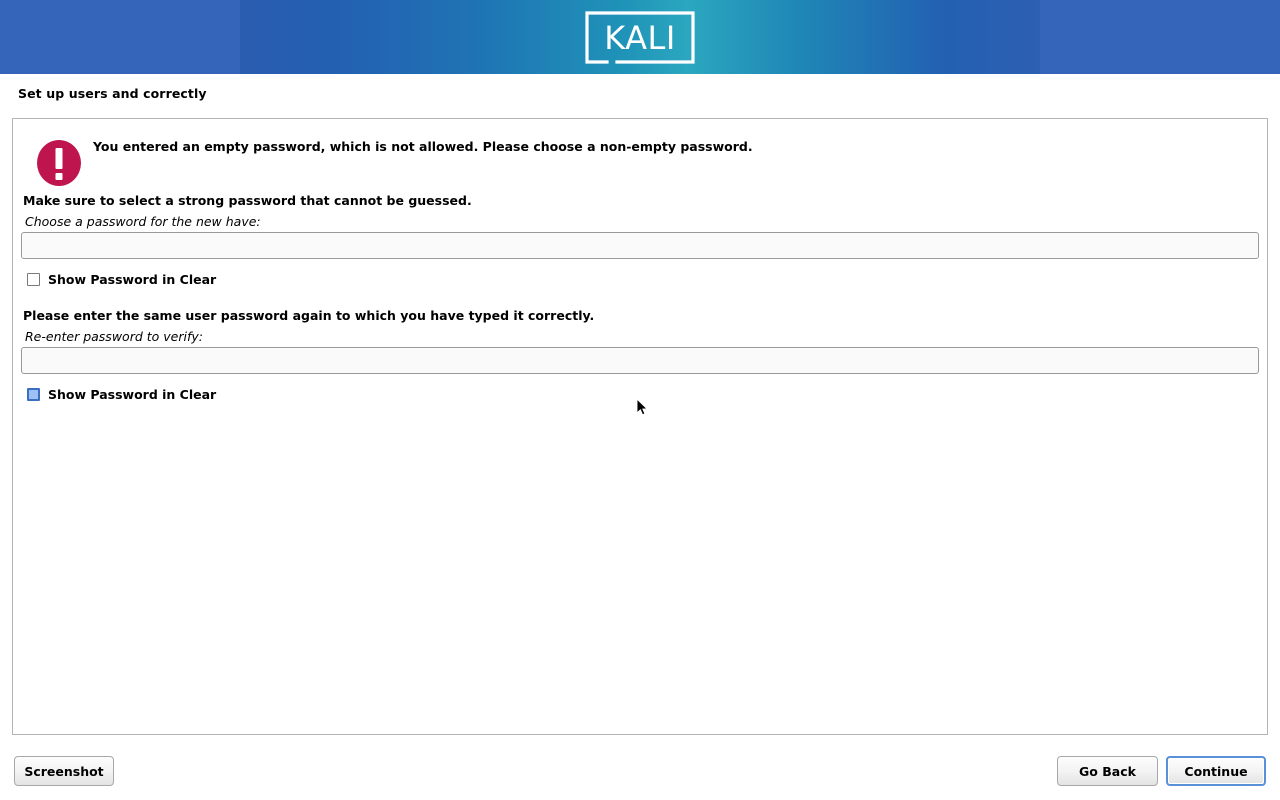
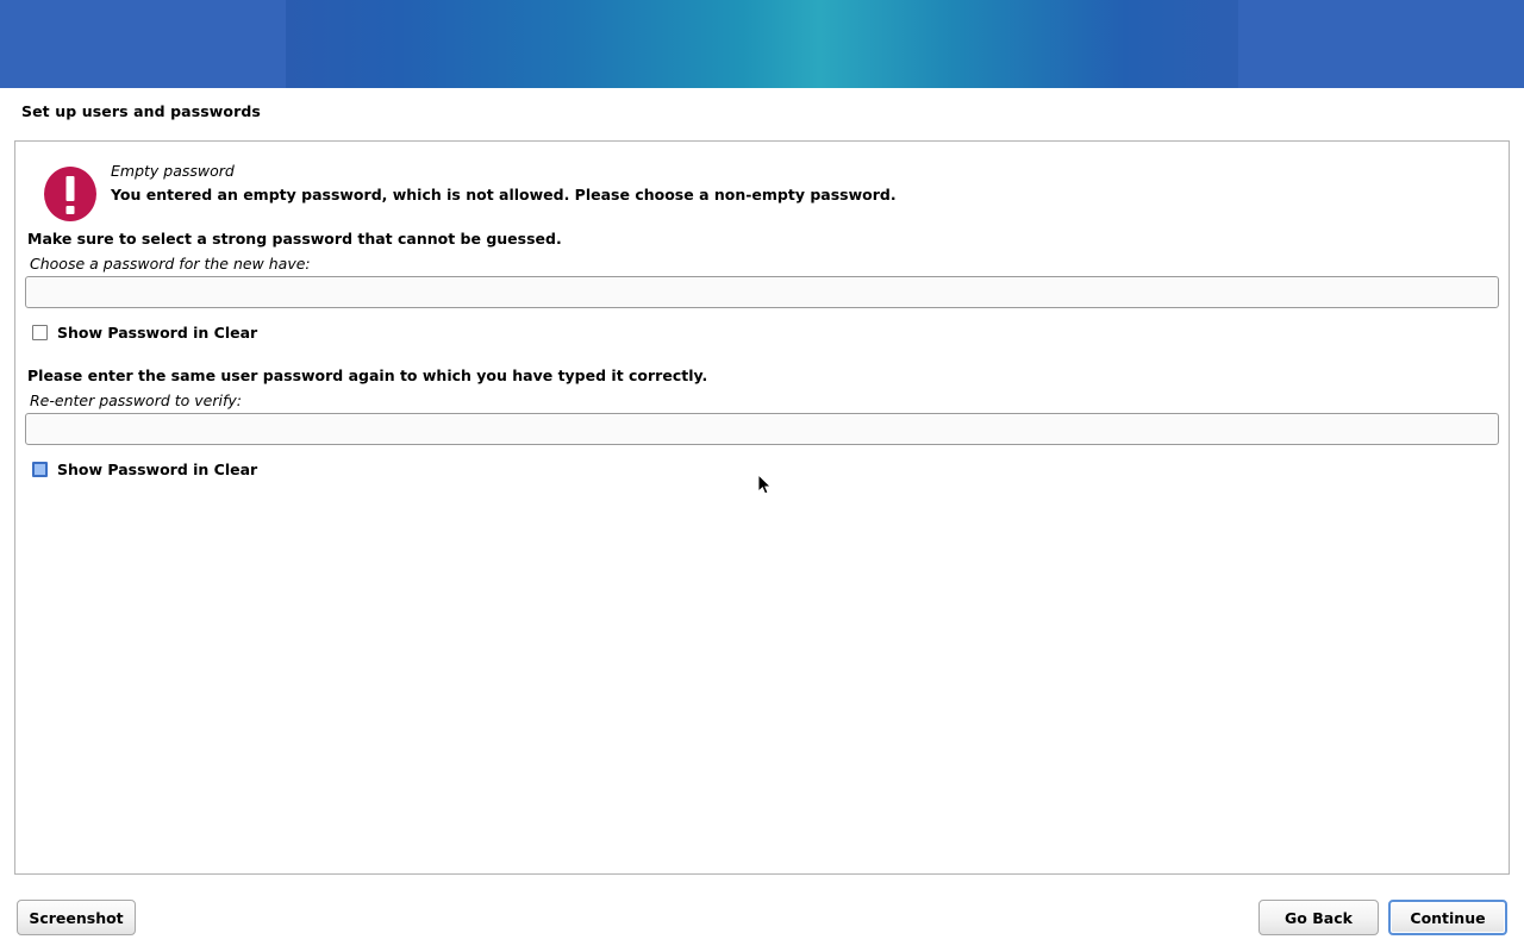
- KALI
- Set up users and correctly
+ Set up users and passwords
+ Empty password
  You entered an empty password, which is not allowed. Please choose a non-empty password.
  Make sure to select a strong password that cannot be guessed.
  Choose a password for the new have:
  Show Password in Clear
  Please enter the same user password again to which you have typed it correctly.
  Re-enter password to verify:
  Show Password in Clear
  Screenshot
  Go Back
  Continue
